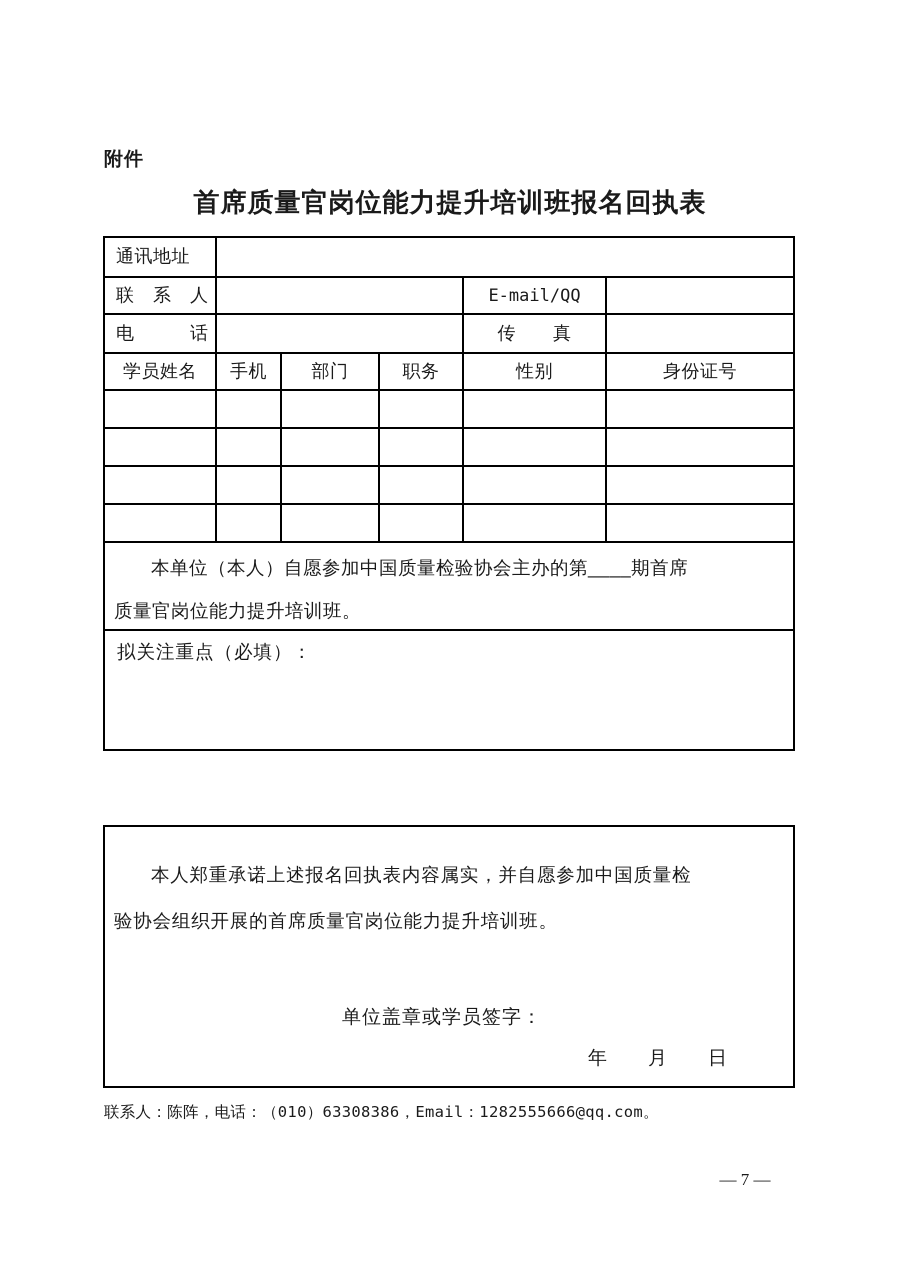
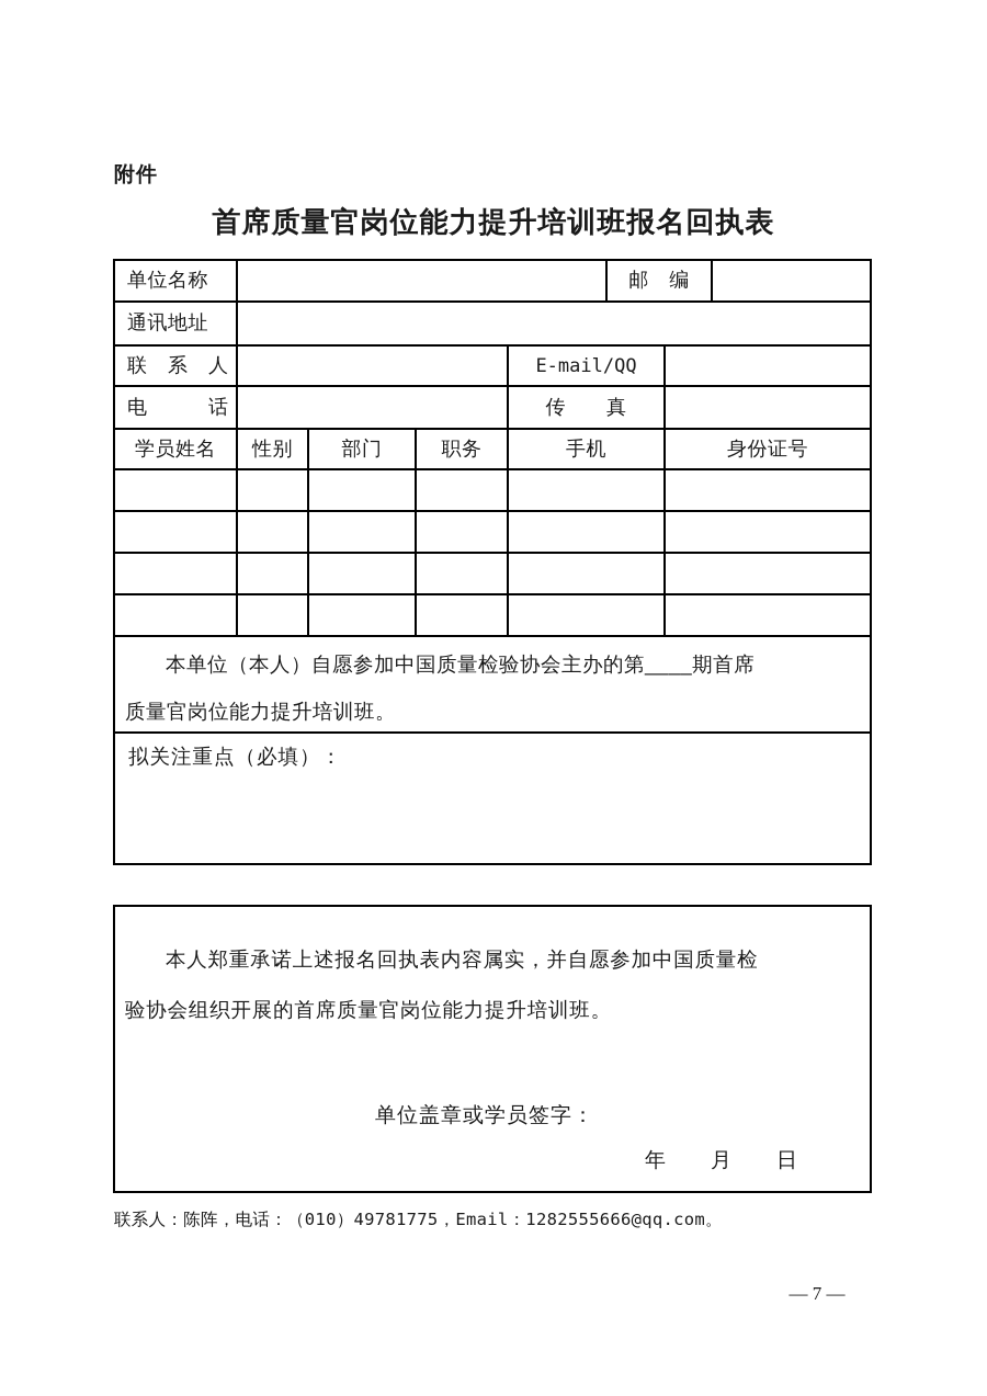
  附件
  首席质量官岗位能力提升培训班报名回执表
+ 单位名称
+ 邮 编
  通讯地址
  联 系 人
  E-mail/QQ
  电 话
  传 真
  学员姓名
- 手机
+ 性别
  部门
  职务
- 性别
+ 手机
  身份证号
  本单位（本人）自愿参加中国质量检验协会主办的第____期首席
  质量官岗位能力提升培训班。
  拟关注重点（必填）：
  本人郑重承诺上述报名回执表内容属实，并自愿参加中国质量检
  验协会组织开展的首席质量官岗位能力提升培训班。
  单位盖章或学员签字：
  年 月 日
- 联系人：陈阵，电话：（010）63308386，Email：1282555666@qq.com。
+ 联系人：陈阵，电话：（010）49781775，Email：1282555666@qq.com。
  — 7 —
